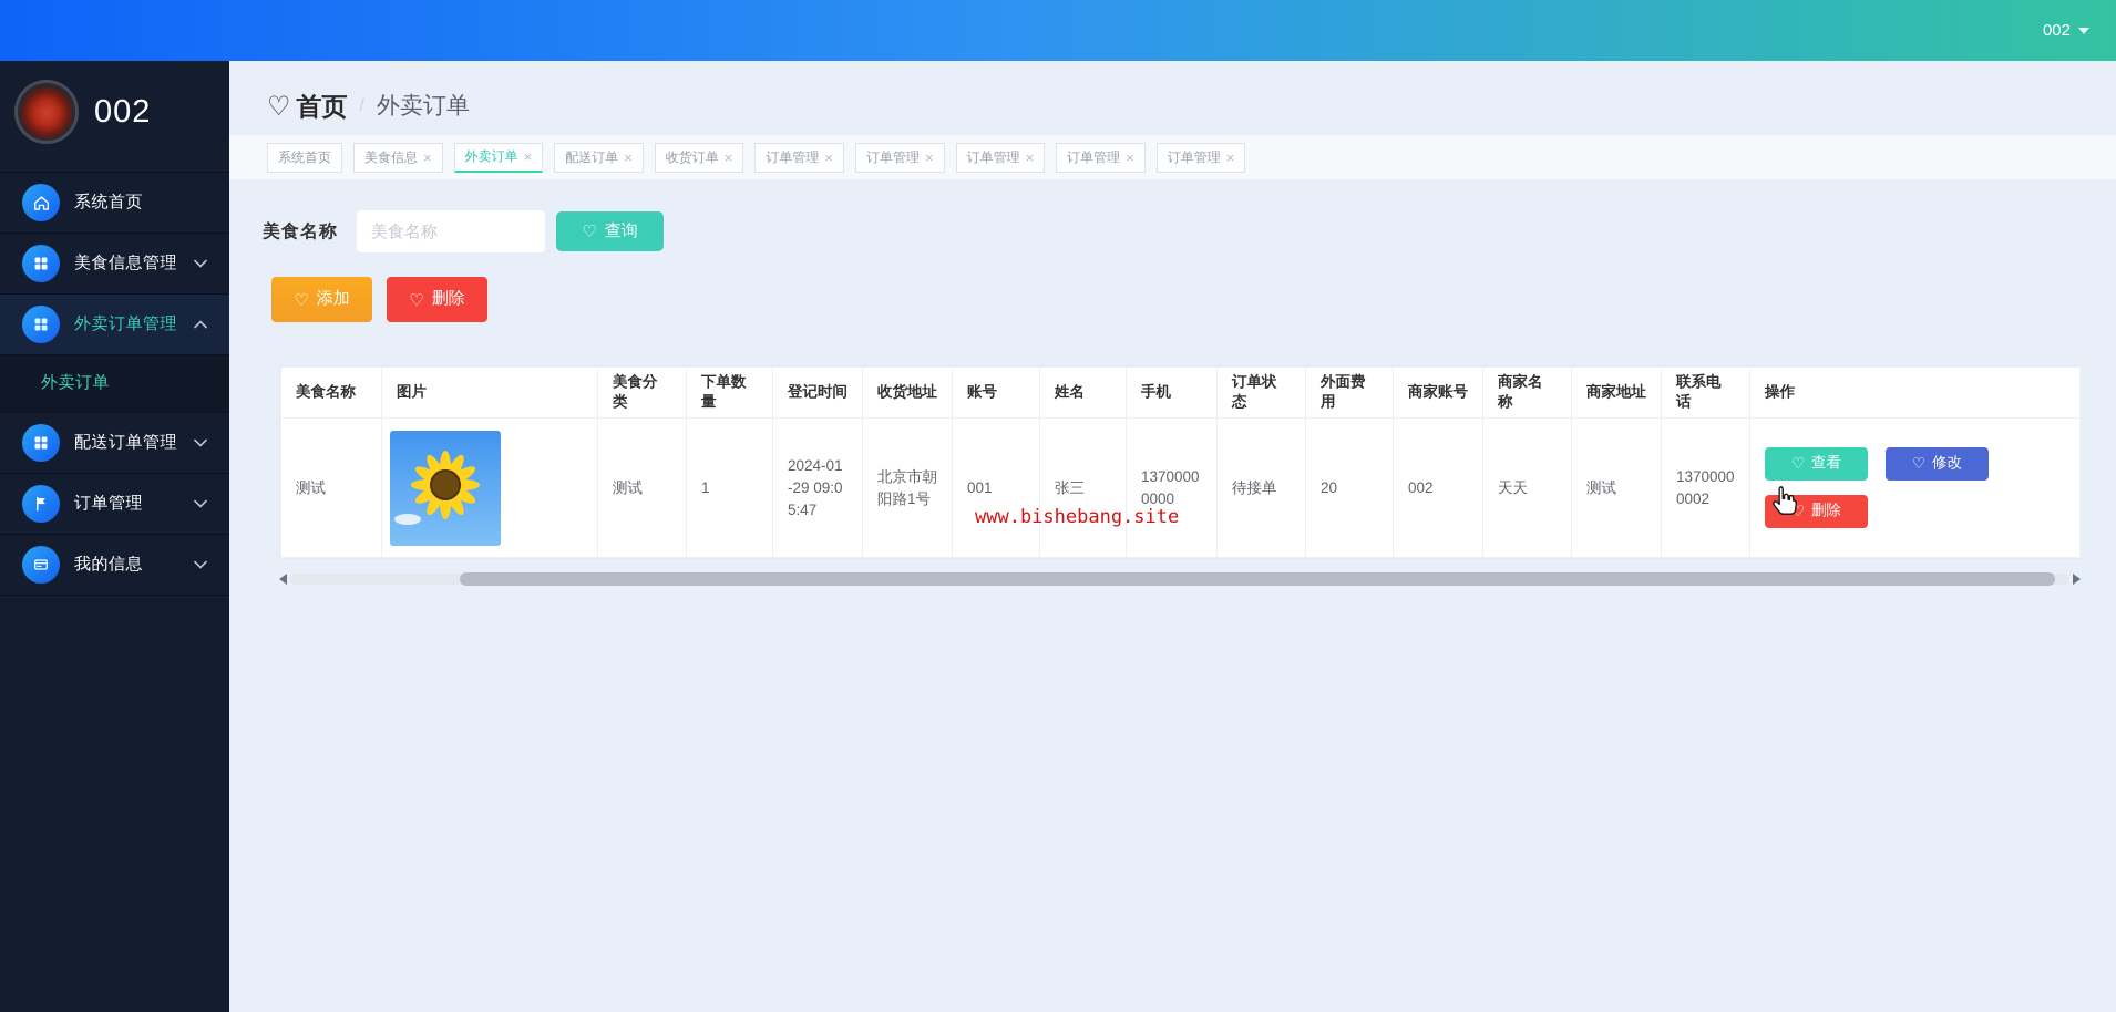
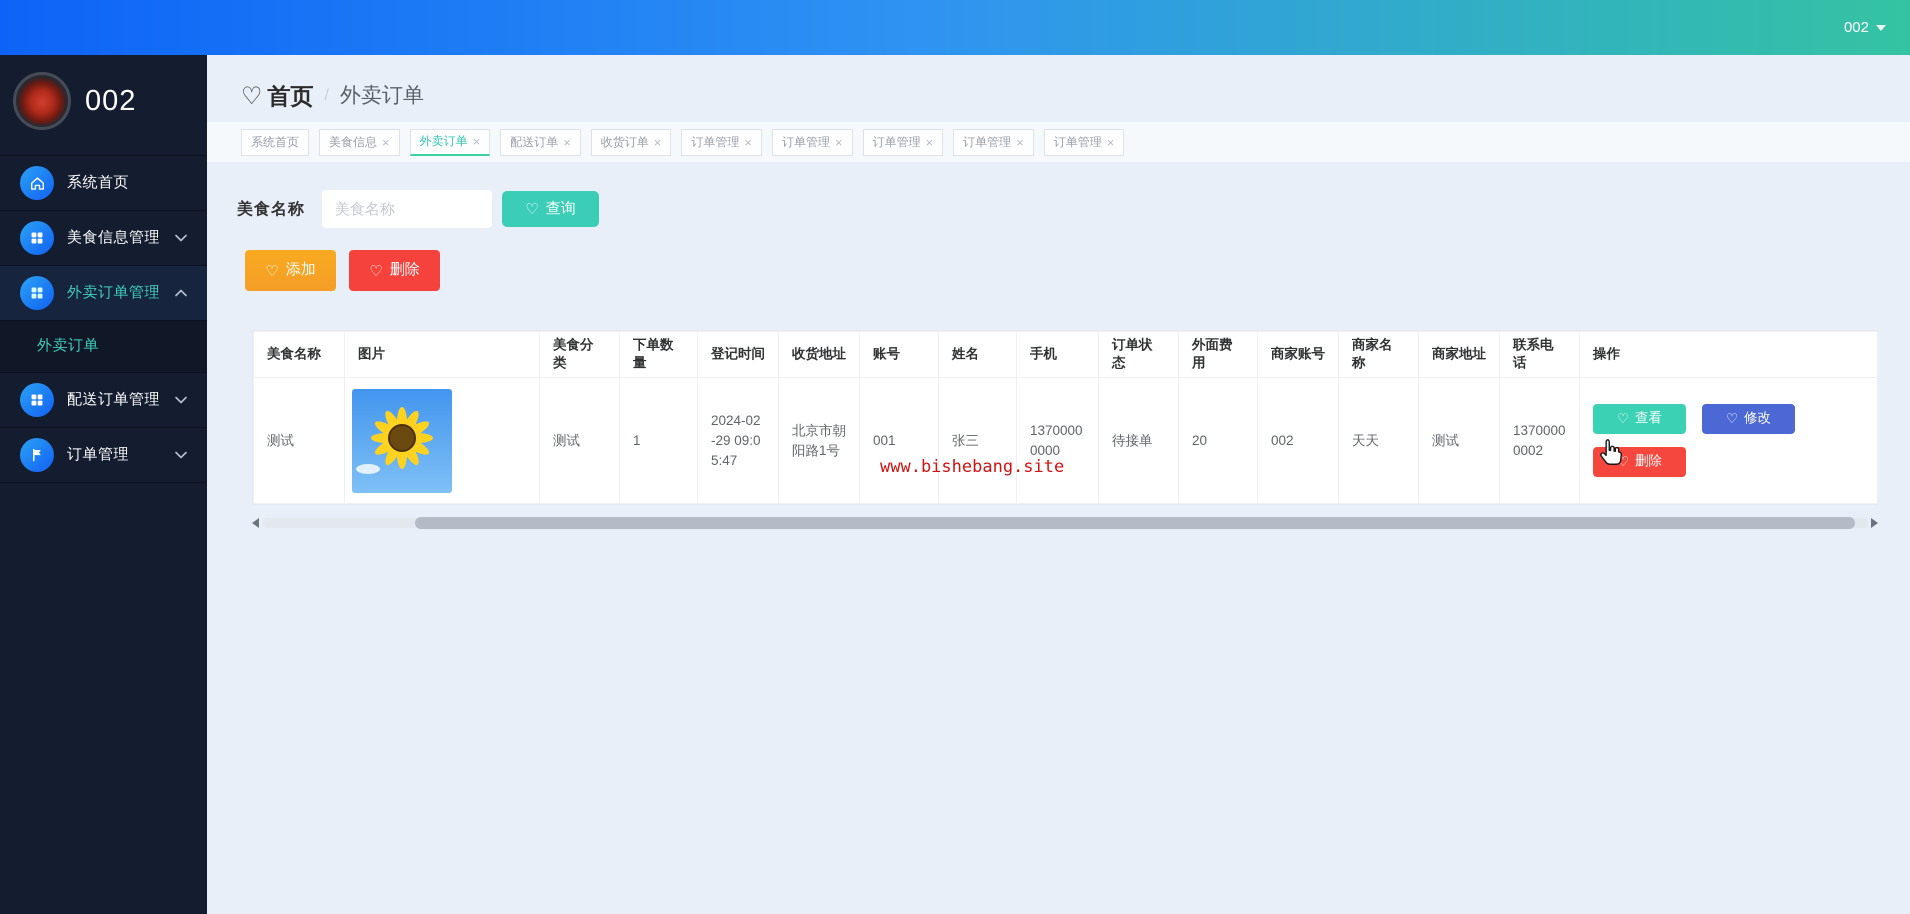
  002
  002
  系统首页
  美食信息管理
  外卖订单管理
  外卖订单
  配送订单管理
  订单管理
- 我的信息
  首页
  /
  外卖订单
  系统首页
  美食信息
  外卖订单
  配送订单
  收货订单
  订单管理
  订单管理
  订单管理
  订单管理
  订单管理
  美食名称
  美食名称
  查询
  添加
  删除
  美食名称	图片	美食分类	下单数量	登记时间	收货地址	账号	姓名	手机	订单状态	外面费用	商家账号	商家名称	商家地址	联系电话	操作
- 测试		测试	1	2024-01-29 09:05:47	北京市朝阳路1号	001	张三	13700000000	待接单	20	002	天天	测试	13700000002	查看 修改 删除
+ 测试		测试	1	2024-02-29 09:05:47	北京市朝阳路1号	001	张三	13700000000	待接单	20	002	天天	测试	13700000002	查看 修改 删除
  www.bishebang.site
